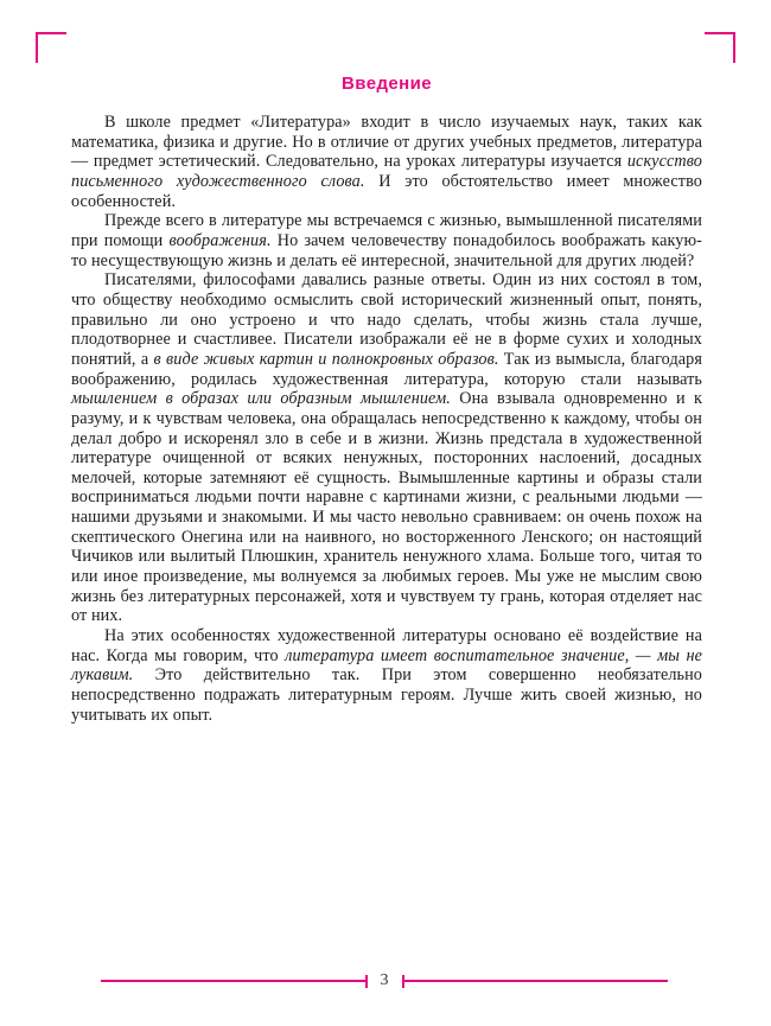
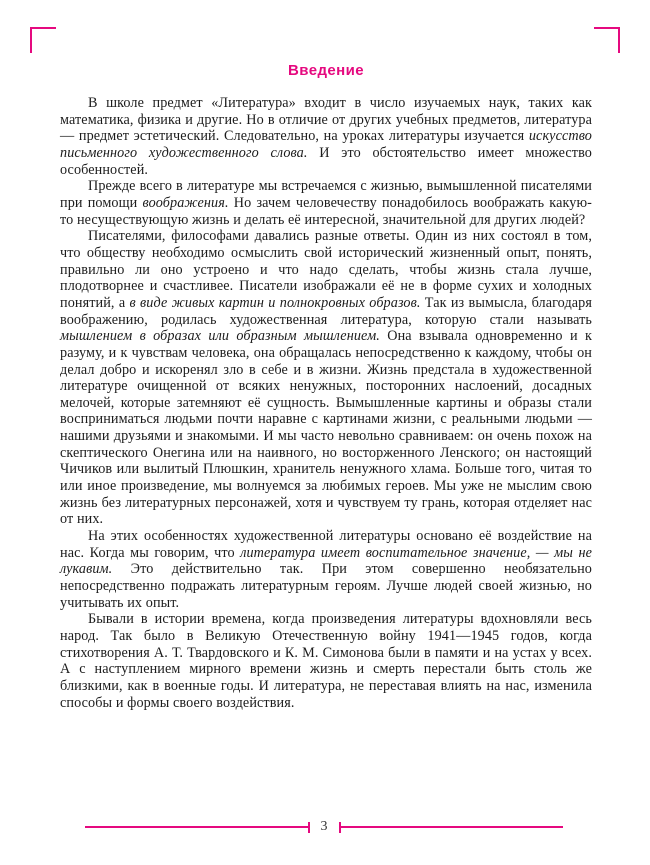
  Введение
  В школе предмет «Литература» входит в число изучаемых наук, таких как математика, физика и другие. Но в отличие от других учебных предметов, литература — предмет эстетический. Следовательно, на уроках литературы изучается искусство письменного художественного слова. И это обстоятельство имеет множество особенностей.
  Прежде всего в литературе мы встречаемся с жизнью, вымышленной писателями при помощи воображения. Но зачем человечеству понадобилось воображать какую-то несуществующую жизнь и делать её интересной, значительной для других людей?
  Писателями, философами давались разные ответы. Один из них состоял в том, что обществу необходимо осмыслить свой исторический жизненный опыт, понять, правильно ли оно устроено и что надо сделать, чтобы жизнь стала лучше, плодотворнее и счастливее. Писатели изображали её не в форме сухих и холодных понятий, а в виде живых картин и полнокровных образов. Так из вымысла, благодаря воображению, родилась художественная литература, которую стали называть мышлением в образах или образным мышлением. Она взывала одновременно и к разуму, и к чувствам человека, она обращалась непосредственно к каждому, чтобы он делал добро и искоренял зло в себе и в жизни. Жизнь предстала в художественной литературе очищенной от всяких ненужных, посторонних наслоений, досадных мелочей, которые затемняют её сущность. Вымышленные картины и образы стали восприниматься людьми почти наравне с картинами жизни, с реальными людьми — нашими друзьями и знакомыми. И мы часто невольно сравниваем: он очень похож на скептического Онегина или на наивного, но восторженного Ленского; он настоящий Чичиков или вылитый Плюшкин, хранитель ненужного хлама. Больше того, читая то или иное произведение, мы волнуемся за любимых героев. Мы уже не мыслим свою жизнь без литературных персонажей, хотя и чувствуем ту грань, которая отделяет нас от них.
- На этих особенностях художественной литературы основано её воздействие на нас. Когда мы говорим, что литература имеет воспитательное значение, — мы не лукавим. Это действительно так. При этом совершенно необязательно непосредственно подражать литературным героям. Лучше жить своей жизнью, но учитывать их опыт.
+ На этих особенностях художественной литературы основано её воздействие на нас. Когда мы говорим, что литература имеет воспитательное значение, — мы не лукавим. Это действительно так. При этом совершенно необязательно непосредственно подражать литературным героям. Лучше людей своей жизнью, но учитывать их опыт.
+ Бывали в истории времена, когда произведения литературы вдохновляли весь народ. Так было в Великую Отечественную войну 1941—1945 годов, когда стихотворения А. Т. Твардовского и К. М. Симонова были в памяти и на устах у всех. А с наступлением мирного времени жизнь и смерть перестали быть столь же близкими, как в военные годы. И литература, не переставая влиять на нас, изменила способы и формы своего воздействия.
  3
